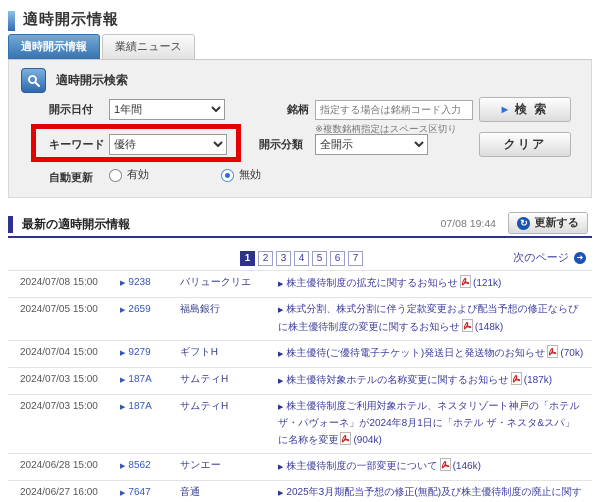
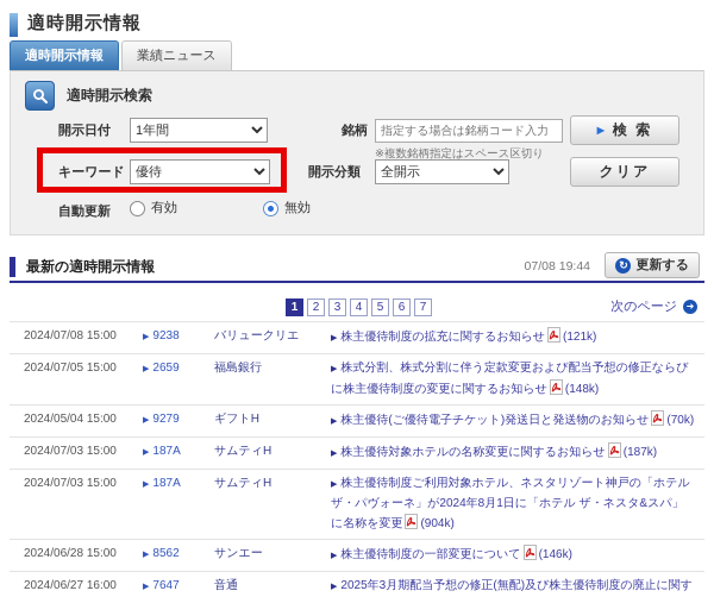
  適時開示情報
  適時開示情報
  業績ニュース
  適時開示検索
  開示日付
  1年間
  銘柄
  指定する場合は銘柄コード入力
  ※複数銘柄指定はスペース区切り
  ▶
  検 索
  キーワード
  優待
  開示分類
  全開示
  クリア
  自動更新
  有効
  無効
  最新の適時開示情報
  07/08 19:44
  ↻
  更新する
  1
  2
  3
  4
  5
  6
  7
  次のページ
  ➜
  2024/07/08 15:00
  9238
  バリュークリエ
  株主優待制度の拡充に関するお知らせ (121k)
  2024/07/05 15:00
  2659
  福島銀行
  株式分割、株式分割に伴う定款変更および配当予想の修正ならびに株主優待制度の変更に関するお知らせ (148k)
- 2024/07/04 15:00
+ 2024/05/04 15:00
  9279
  ギフトH
  株主優待(ご優待電子チケット)発送日と発送物のお知らせ (70k)
  2024/07/03 15:00
  187A
  サムティH
  株主優待対象ホテルの名称変更に関するお知らせ (187k)
  2024/07/03 15:00
  187A
  サムティH
  株主優待制度ご利用対象ホテル、ネスタリゾート神戸の「ホテル ザ・パヴォーネ」が2024年8月1日に「ホテル ザ・ネスタ&スパ」に名称を変更 (904k)
  2024/06/28 15:00
  8562
  サンエー
  株主優待制度の一部変更について (146k)
  2024/06/27 16:00
  7647
  音通
  2025年3月期配当予想の修正(無配)及び株主優待制度の廃止に関す
